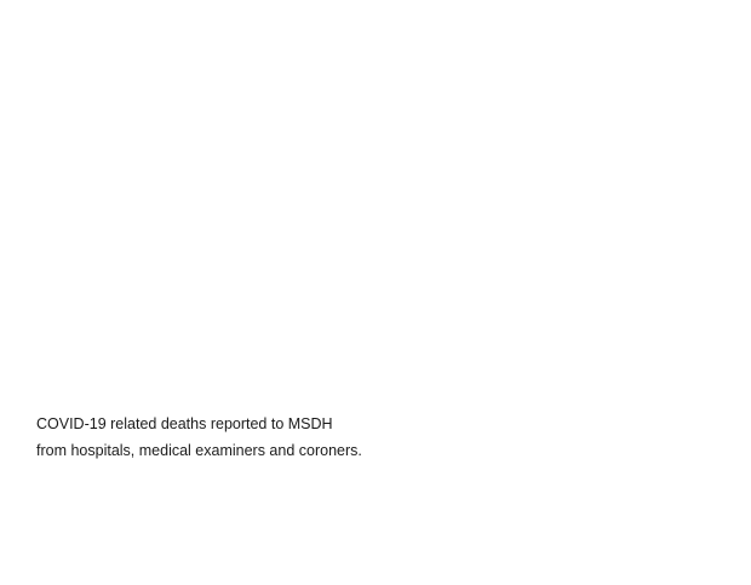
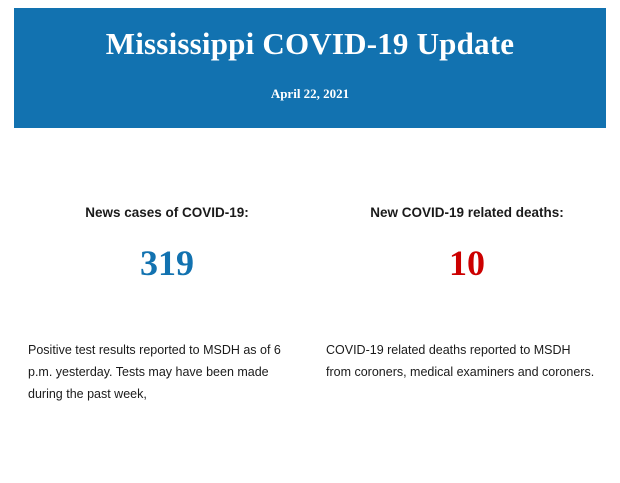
+ Mississippi COVID-19 Update
+ April 22, 2021
+ News cases of COVID-19:
+ 319
+ New COVID-19 related deaths:
+ 10
+ Positive test results reported to MSDH as of 6 p.m. yesterday. Tests may have been made during the past week,
- COVID-19 related deaths reported to MSDH from hospitals, medical examiners and coroners.
+ COVID-19 related deaths reported to MSDH from coroners, medical examiners and coroners.
